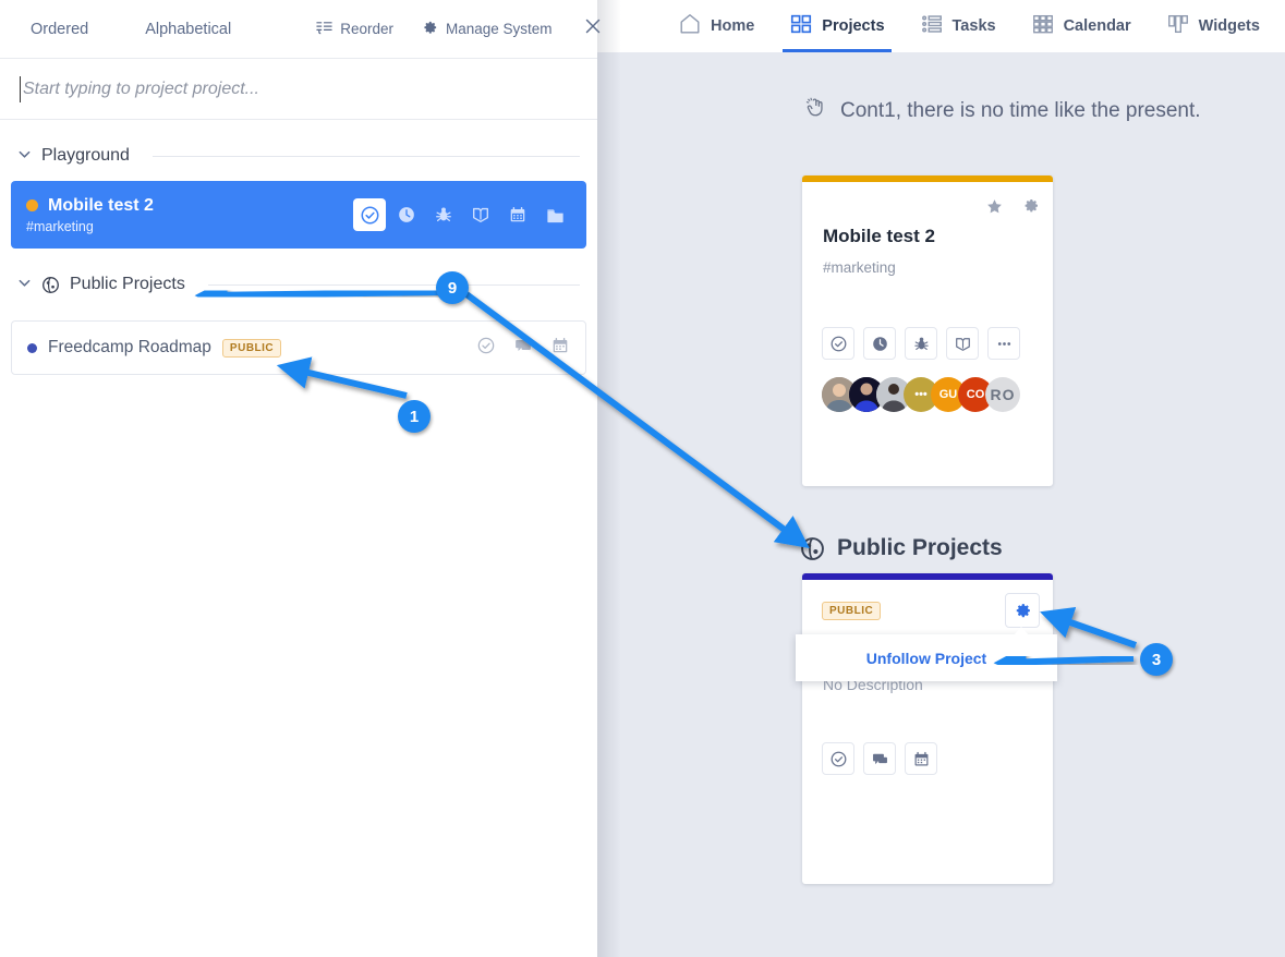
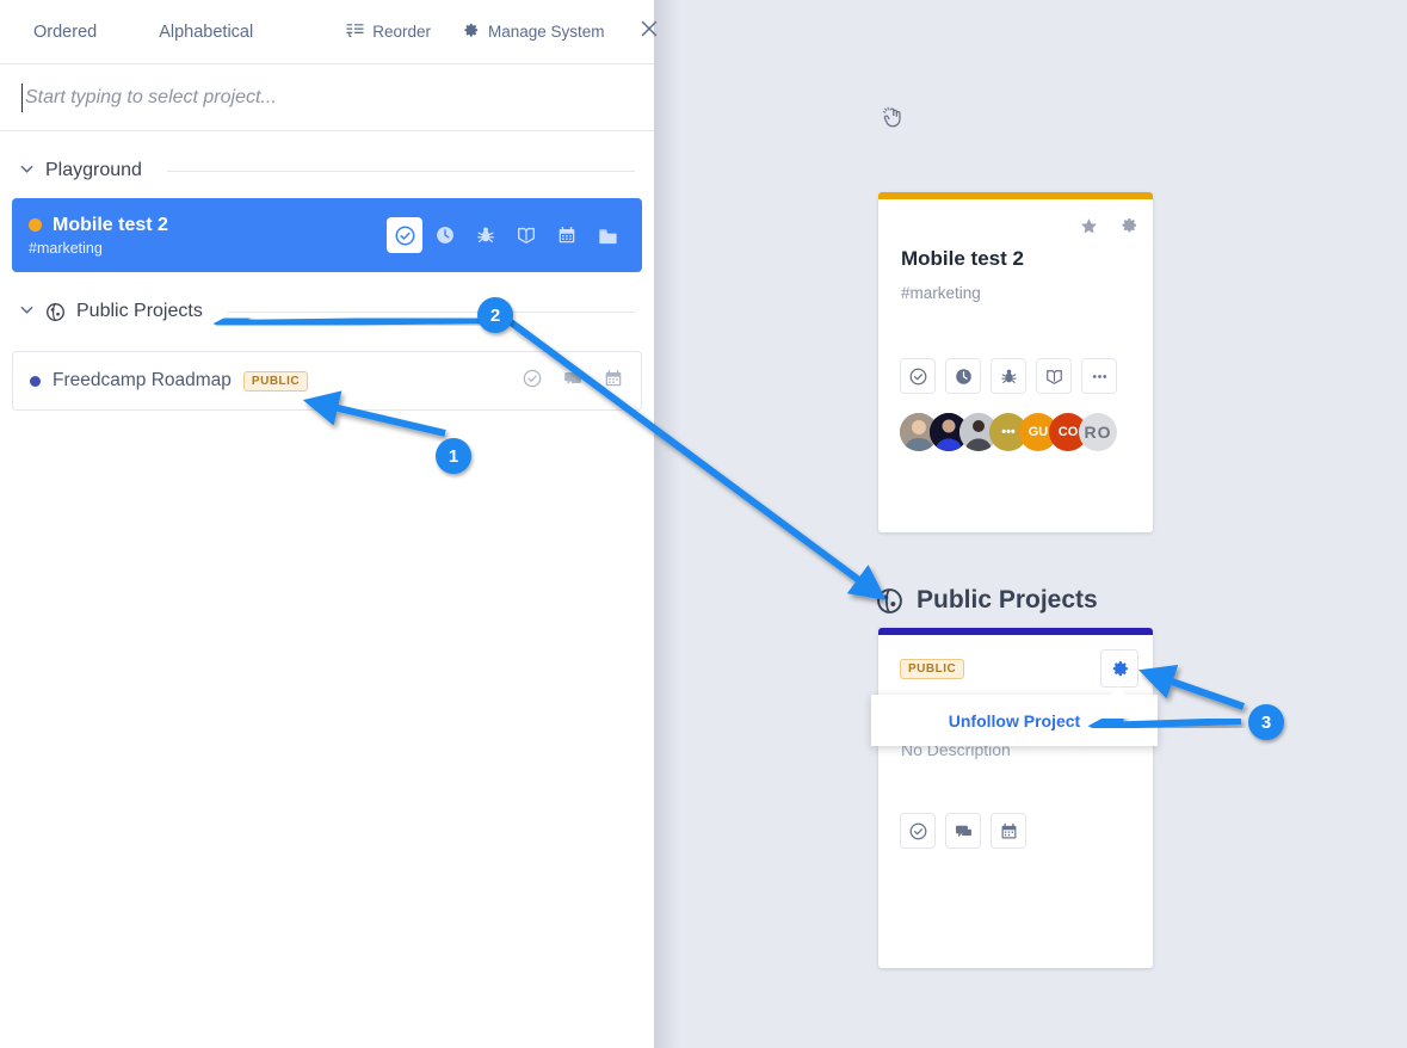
  Ordered
  Alphabetical
  Reorder
  Manage System
- Start typing to project project...
+ Start typing to select project...
  Playground
  Mobile test 2
  #marketing
  Public Projects
  Freedcamp Roadmap
  PUBLIC
- Home
- Projects
- Tasks
- Calendar
- Widgets
- Cont1, there is no time like the present.
  Mobile test 2
  #marketing
  •••
  GU
  CO
  RO
  Public Projects
  PUBLIC
  No Description
  Unfollow Project
  1
- 9
+ 2
  3
